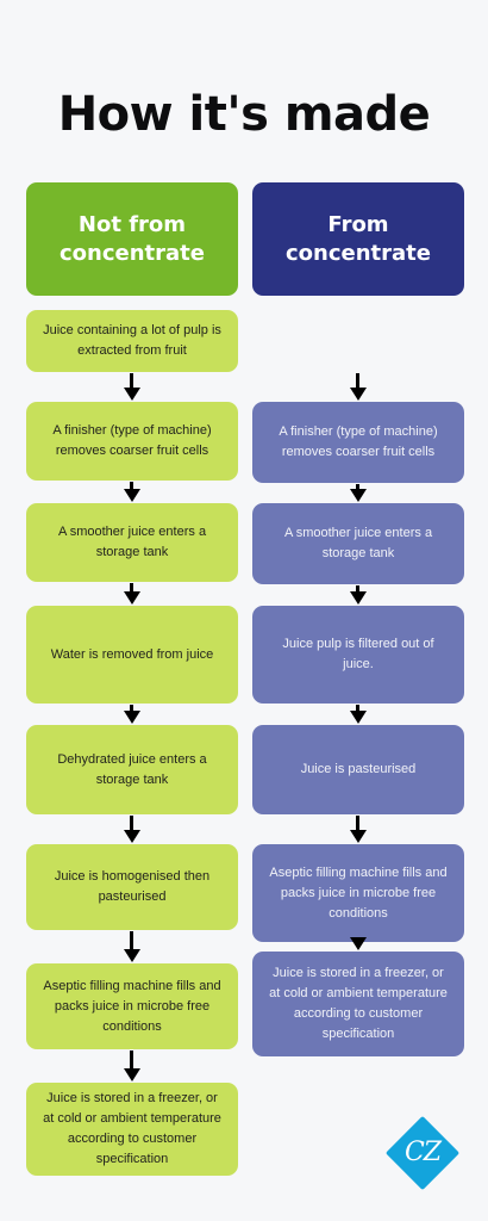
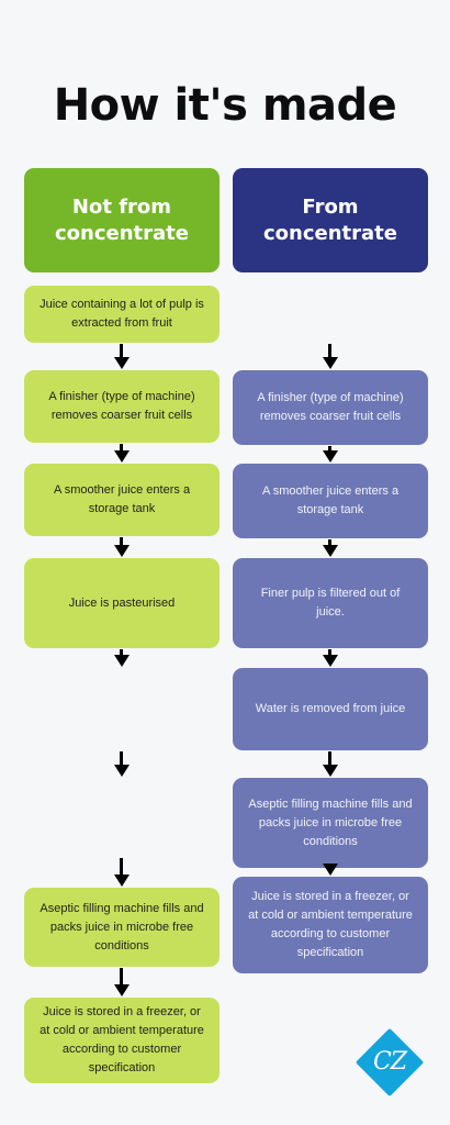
  How it's made
  Not from concentrate
  Juice containing a lot of pulp is extracted from fruit
  A finisher (type of machine) removes coarser fruit cells
  A smoother juice enters a storage tank
- Water is removed from juice
+ Juice is pasteurised
- Dehydrated juice enters a storage tank
- Juice is homogenised then pasteurised
  Aseptic filling machine fills and packs juice in microbe free conditions
  Juice is stored in a freezer, or at cold or ambient temperature according to customer specification
  From concentrate
  A finisher (type of machine) removes coarser fruit cells
  A smoother juice enters a storage tank
- Juice pulp is filtered out of juice.
+ Finer pulp is filtered out of juice.
- Juice is pasteurised
+ Water is removed from juice
  Aseptic filling machine fills and packs juice in microbe free conditions
  Juice is stored in a freezer, or at cold or ambient temperature according to customer specification
  CZ
